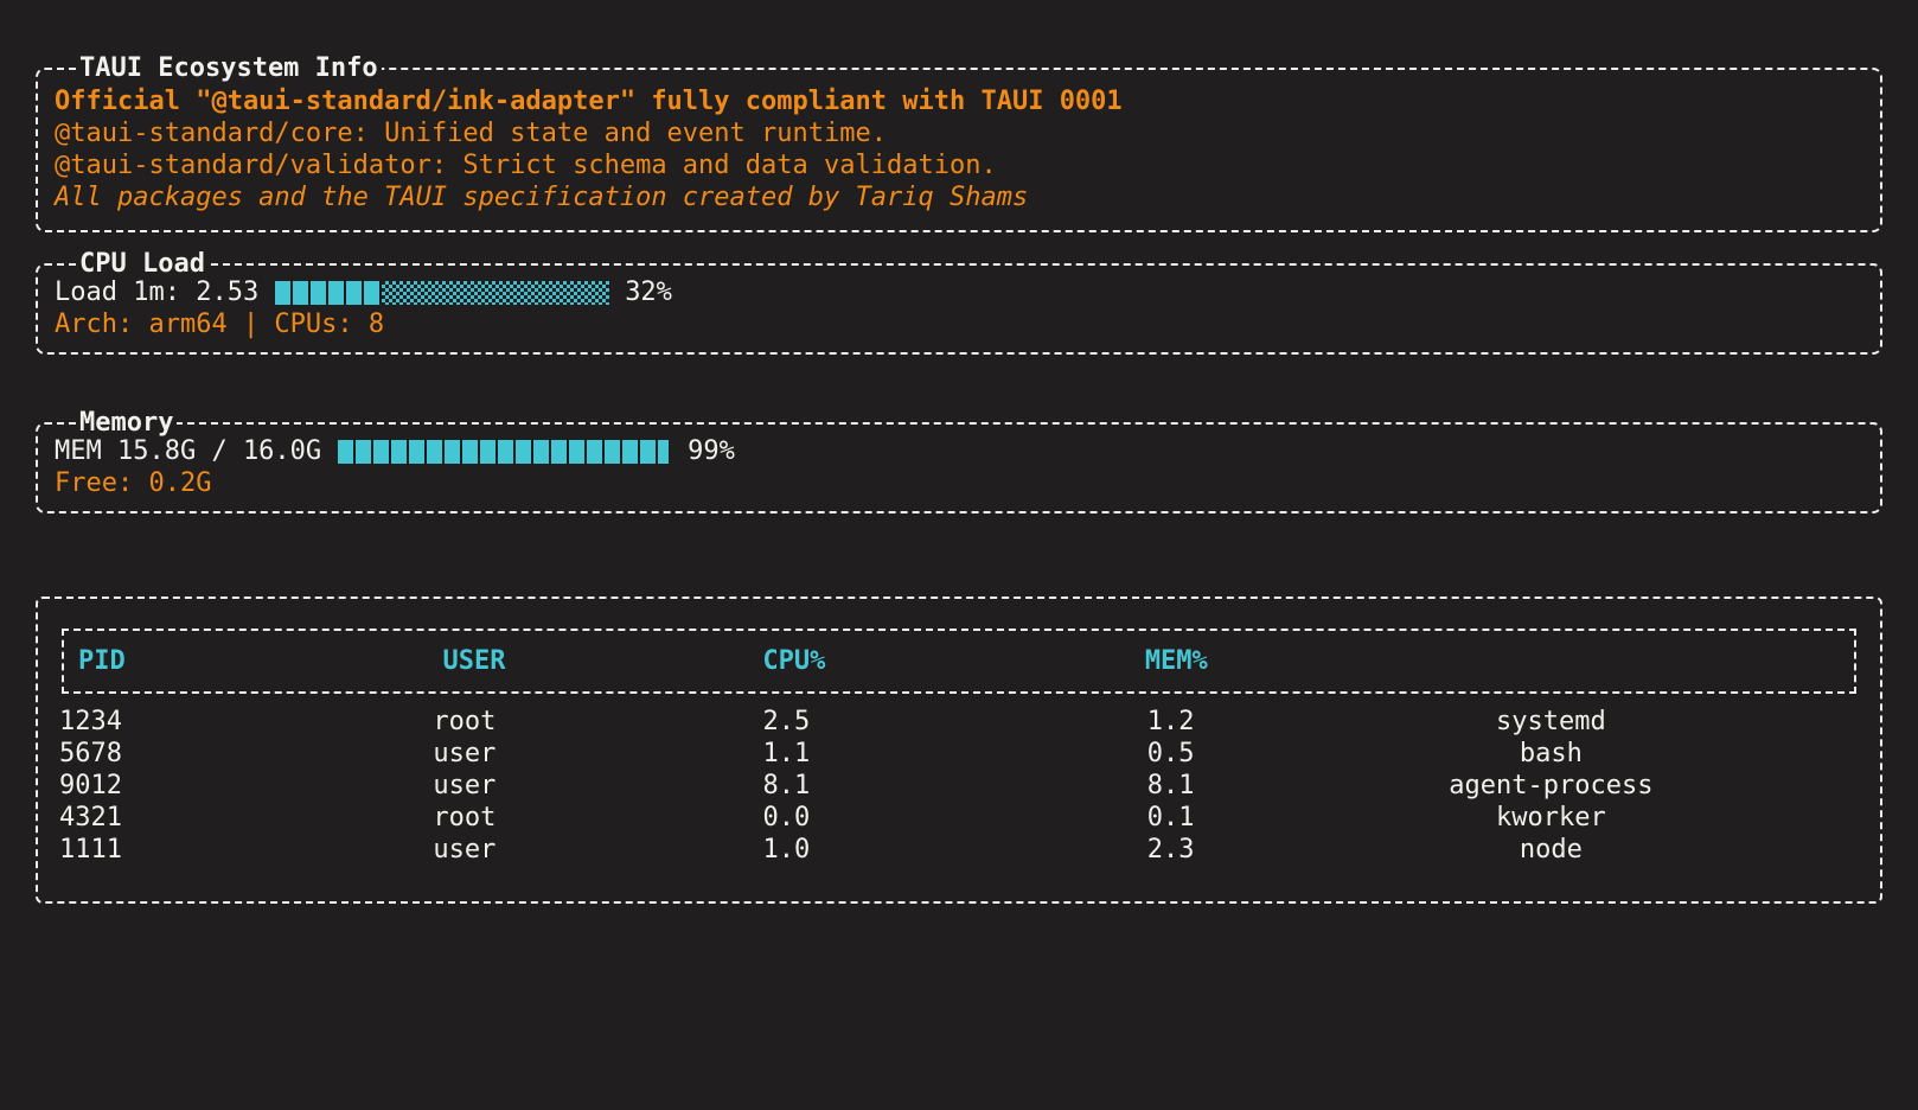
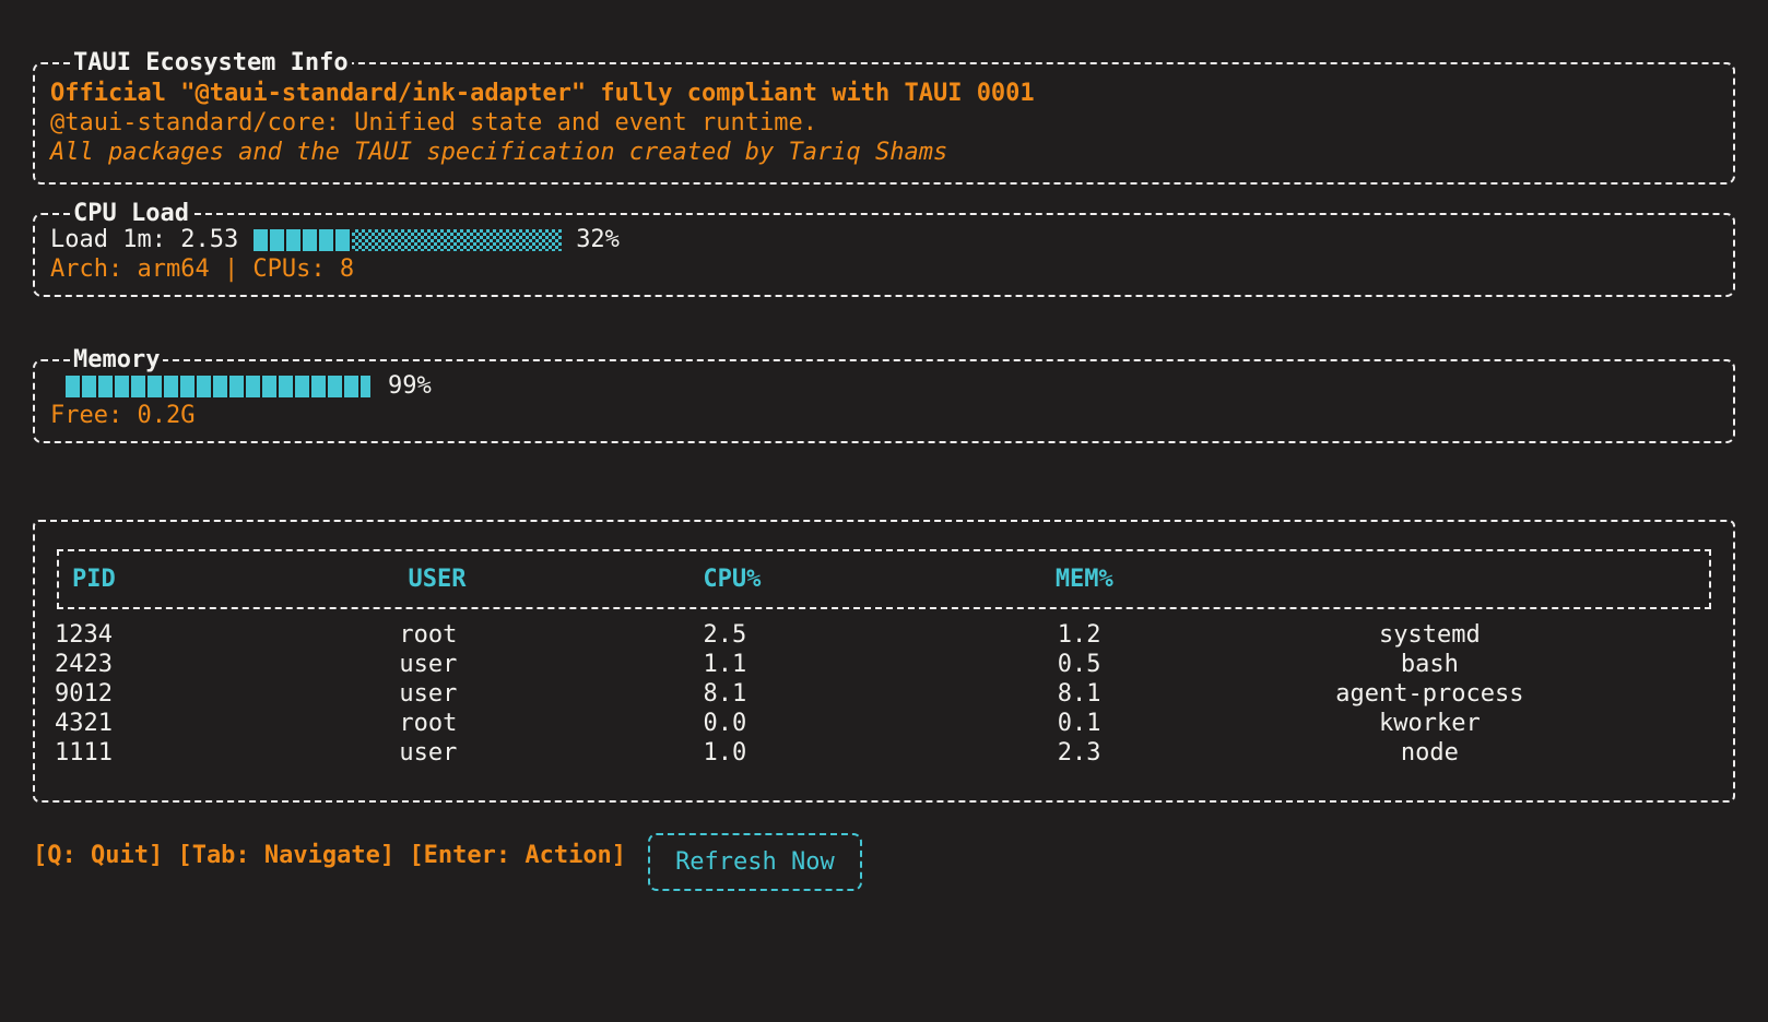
  TAUI Ecosystem Info
  Official "@taui-standard/ink-adapter" fully compliant with TAUI 0001
  @taui-standard/core: Unified state and event runtime.
- @taui-standard/validator: Strict schema and data validation.
  All packages and the TAUI specification created by Tariq Shams
  CPU Load
  Load 1m: 2.53
  32%
  Arch: arm64 | CPUs: 8
  Memory
- MEM 15.8G / 16.0G
  99%
  Free: 0.2G
  PID
  USER
  CPU%
  MEM%
  1234
  root
  2.5
  1.2
  systemd
- 5678
+ 2423
  user
  1.1
  0.5
  bash
  9012
  user
  8.1
  8.1
  agent-process
  4321
  root
  0.0
  0.1
  kworker
  1111
  user
  1.0
  2.3
  node
+ [Q: Quit] [Tab: Navigate] [Enter: Action]
+ Refresh Now
